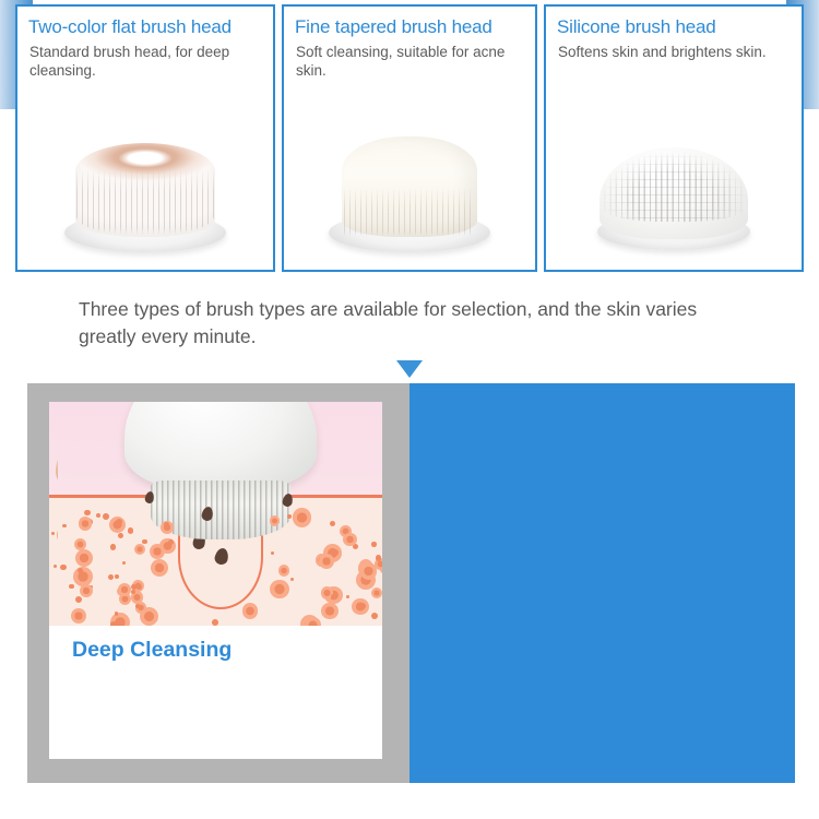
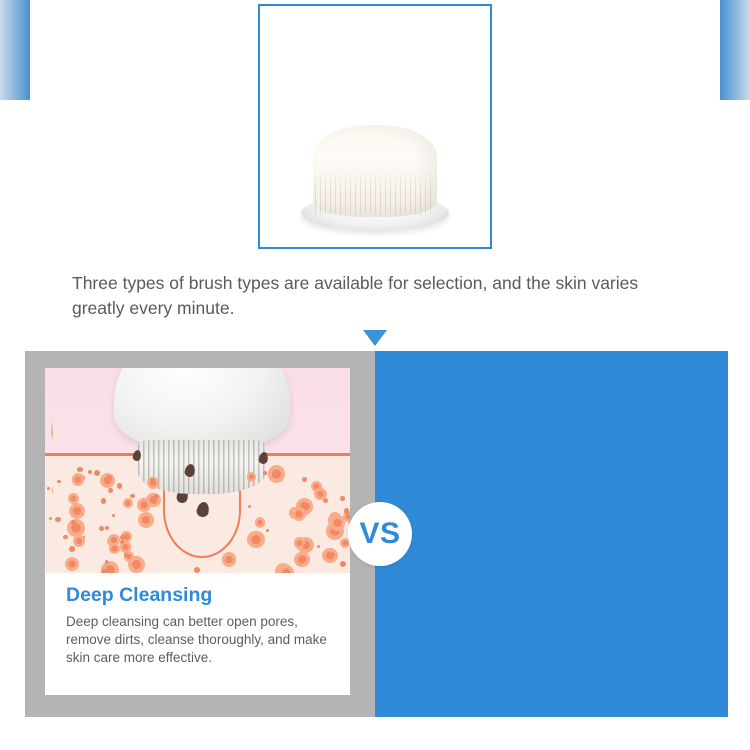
- Two-color flat brush head
- Standard brush head, for deep cleansing.
- Fine tapered brush head
- Soft cleansing, suitable for acne skin.
- Silicone brush head
- Softens skin and brightens skin.
  Three types of brush types are available for selection, and the skin varies greatly every minute.
+ VS
  Deep Cleansing
+ Deep cleansing can better open pores, remove dirts, cleanse thoroughly, and make skin care more effective.
